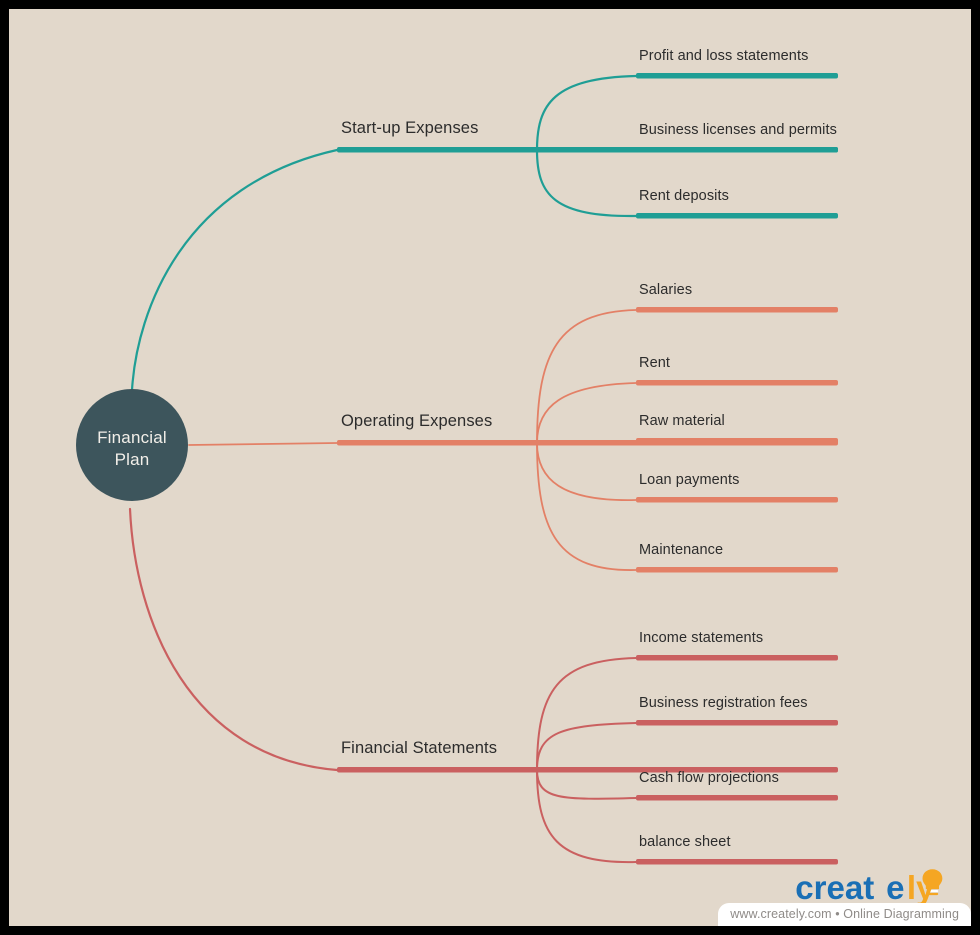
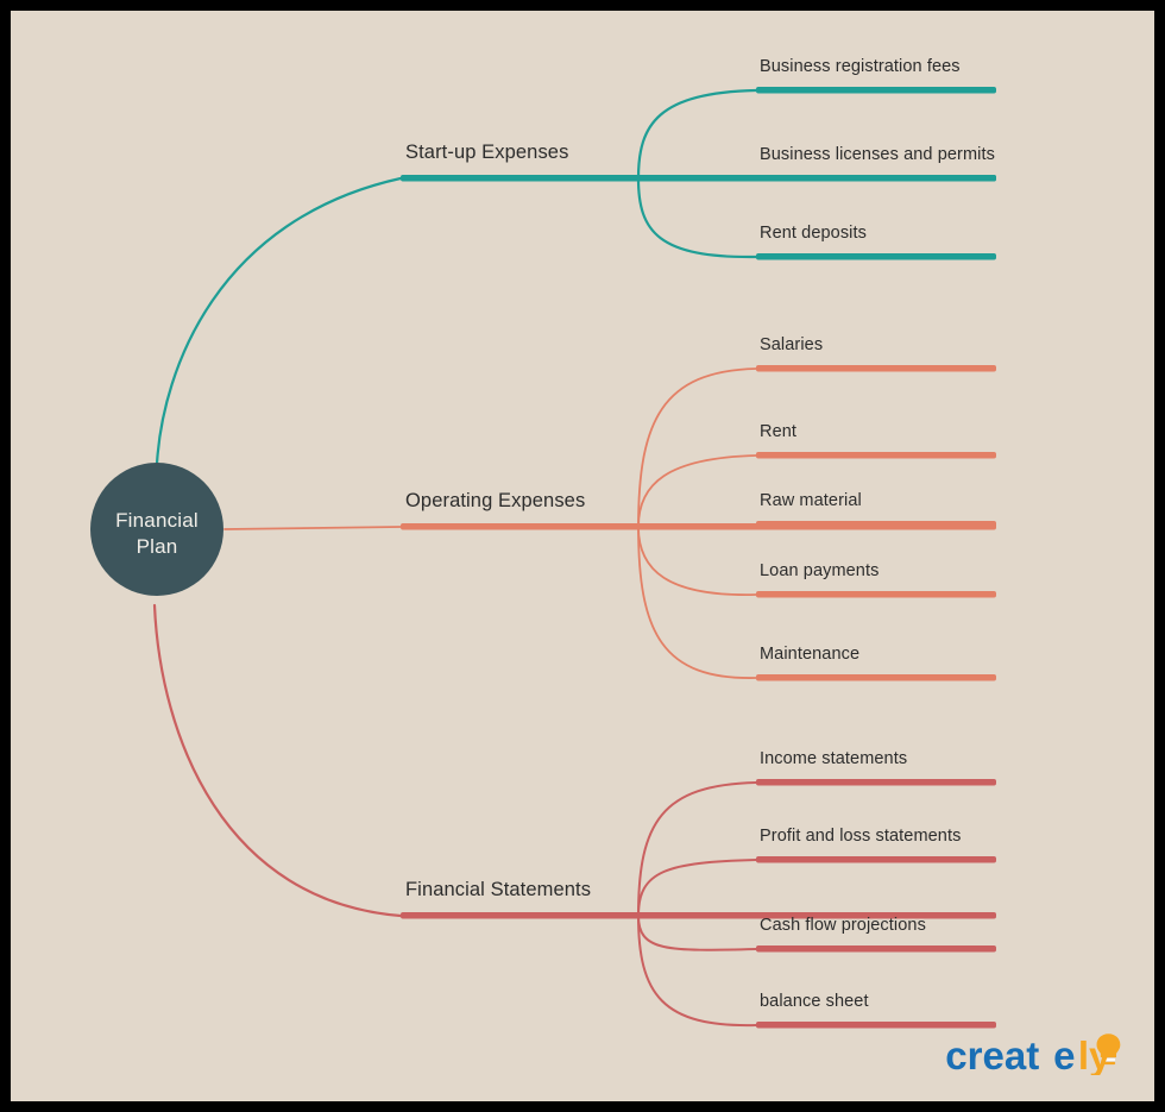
  Financial
  Plan
  Start-up Expenses
- Profit and loss statements
+ Business registration fees
  Business licenses and permits
  Rent deposits
  Operating Expenses
  Salaries
  Rent
  Raw material
  Loan payments
  Maintenance
  Financial Statements
  Income statements
- Business registration fees
+ Profit and loss statements
  Cash flow projections
  balance sheet
  creat
  e
  ly
- www.creately.com • Online Diagramming
